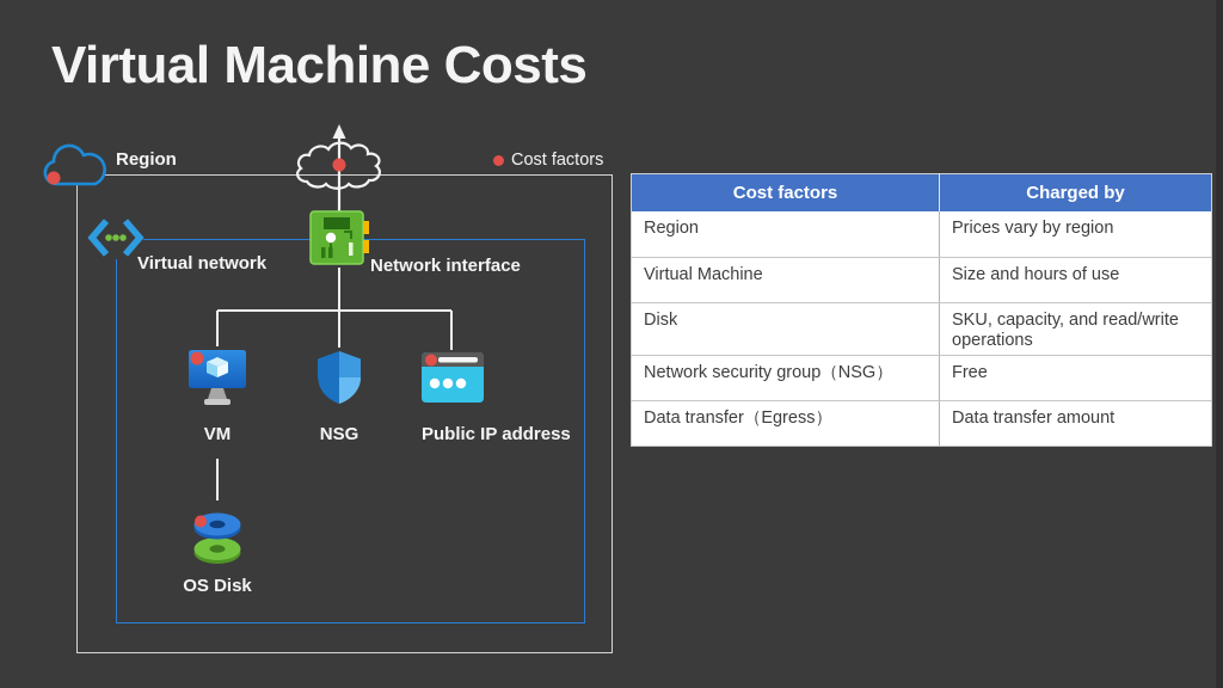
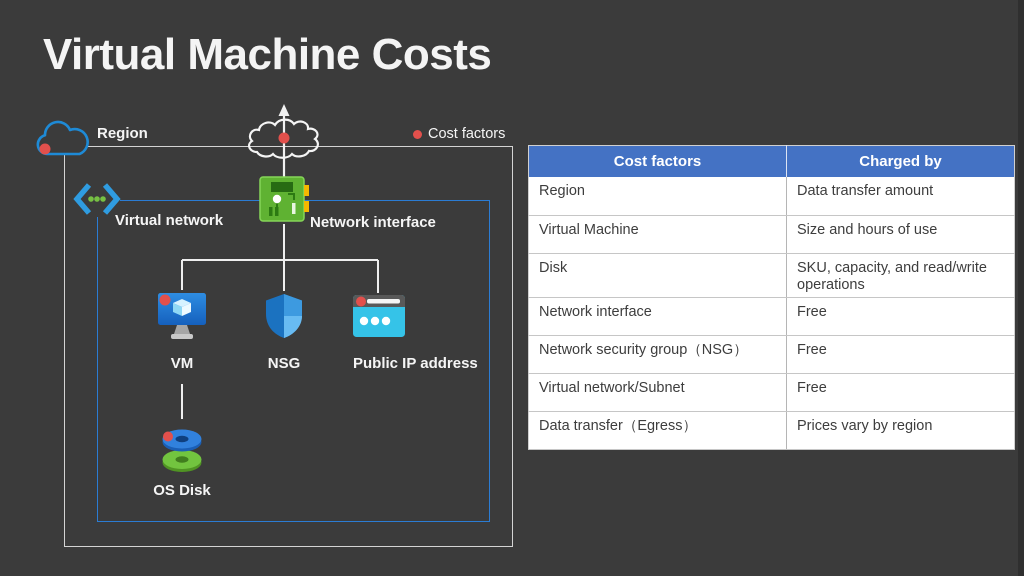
  Virtual Machine Costs
  Region
  Cost factors
  Virtual network
  Network interface
  VM
  NSG
  Public IP address
  OS Disk
  Cost factors	Charged by
- Region	Prices vary by region
+ Region	Data transfer amount
  Virtual Machine	Size and hours of use
  Disk	SKU, capacity, and read/write operations
+ Network interface	Free
  Network security group（NSG）	Free
+ Virtual network/Subnet	Free
- Data transfer（Egress）	Data transfer amount
+ Data transfer（Egress）	Prices vary by region
